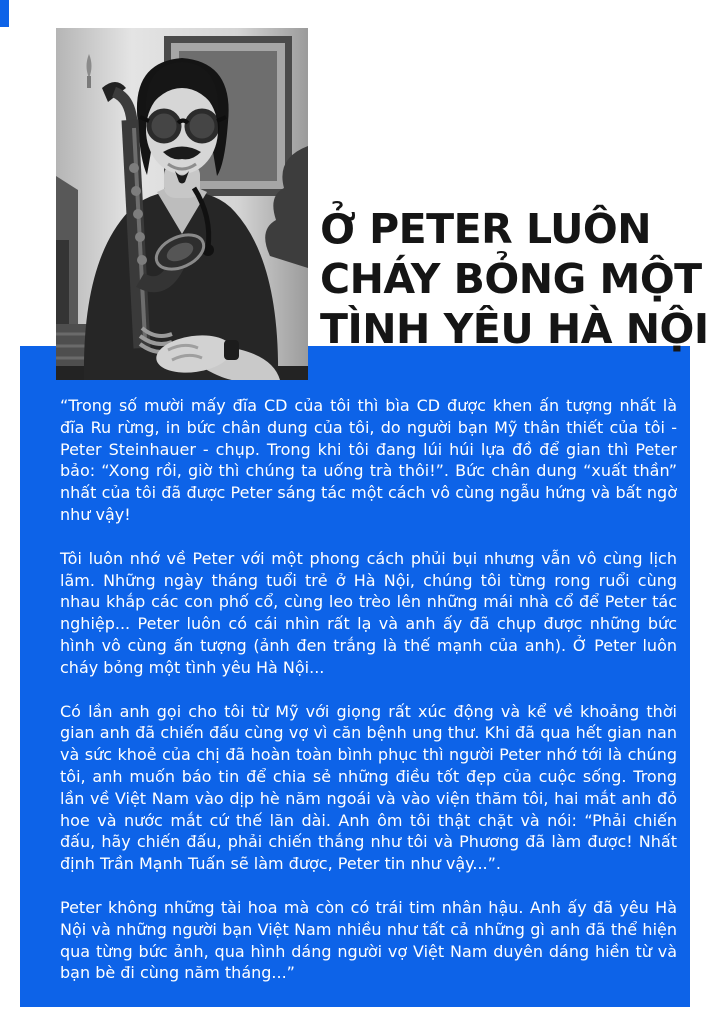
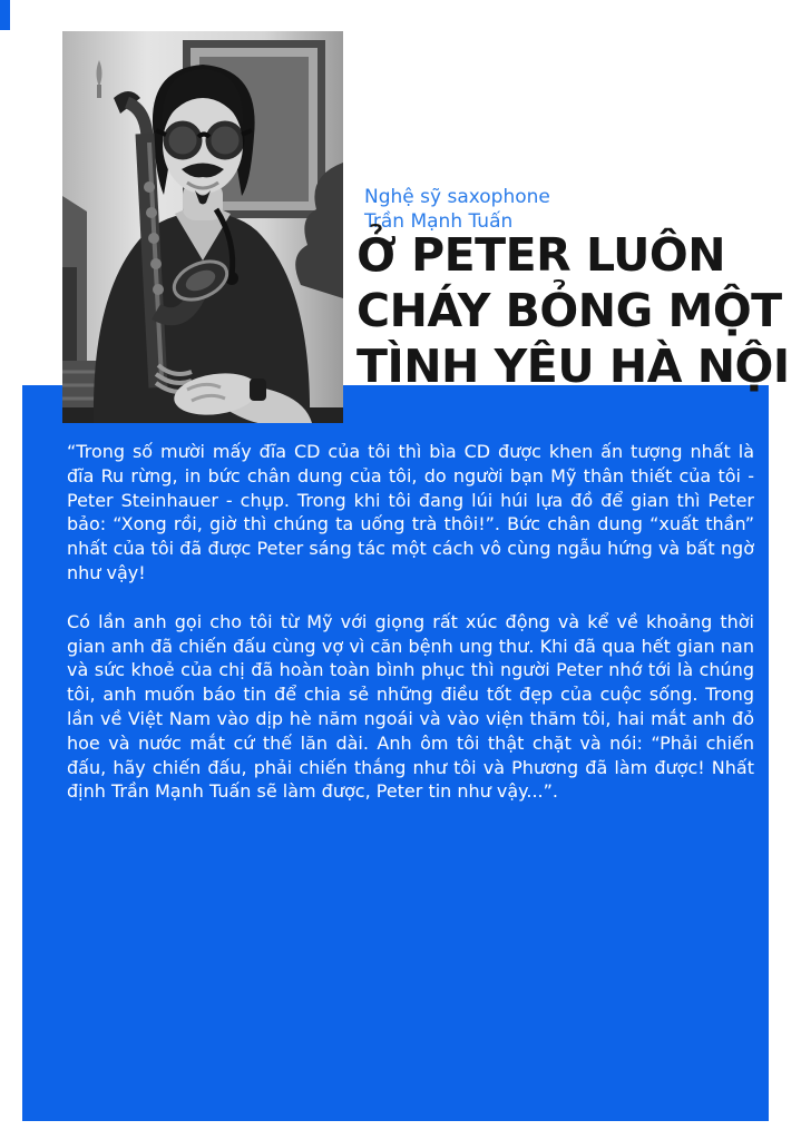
+ Nghệ sỹ saxophone
+ Trần Mạnh Tuấn
  Ở PETER LUÔN
  CHÁY BỎNG MỘT
  TÌNH YÊU HÀ NỘI
  “Trong số mười mấy đĩa CD của tôi thì bìa CD được khen ấn tượng nhất là đĩa Ru rừng, in bức chân dung của tôi, do người bạn Mỹ thân thiết của tôi - Peter Steinhauer - chụp. Trong khi tôi đang lúi húi lựa đồ để gian thì Peter bảo: “Xong rồi, giờ thì chúng ta uống trà thôi!”. Bức chân dung “xuất thần” nhất của tôi đã được Peter sáng tác một cách vô cùng ngẫu hứng và bất ngờ như vậy!
- Tôi luôn nhớ về Peter với một phong cách phủi bụi nhưng vẫn vô cùng lịch lãm. Những ngày tháng tuổi trẻ ở Hà Nội, chúng tôi từng rong ruổi cùng nhau khắp các con phố cổ, cùng leo trèo lên những mái nhà cổ để Peter tác nghiệp... Peter luôn có cái nhìn rất lạ và anh ấy đã chụp được những bức hình vô cùng ấn tượng (ảnh đen trắng là thế mạnh của anh). Ở Peter luôn cháy bỏng một tình yêu Hà Nội...
  Có lần anh gọi cho tôi từ Mỹ với giọng rất xúc động và kể về khoảng thời gian anh đã chiến đấu cùng vợ vì căn bệnh ung thư. Khi đã qua hết gian nan và sức khoẻ của chị đã hoàn toàn bình phục thì người Peter nhớ tới là chúng tôi, anh muốn báo tin để chia sẻ những điều tốt đẹp của cuộc sống. Trong lần về Việt Nam vào dịp hè năm ngoái và vào viện thăm tôi, hai mắt anh đỏ hoe và nước mắt cứ thế lăn dài. Anh ôm tôi thật chặt và nói: “Phải chiến đấu, hãy chiến đấu, phải chiến thắng như tôi và Phương đã làm được! Nhất định Trần Mạnh Tuấn sẽ làm được, Peter tin như vậy...”.
- Peter không những tài hoa mà còn có trái tim nhân hậu. Anh ấy đã yêu Hà Nội và những người bạn Việt Nam nhiều như tất cả những gì anh đã thể hiện qua từng bức ảnh, qua hình dáng người vợ Việt Nam duyên dáng hiền từ và bạn bè đi cùng năm tháng...”
